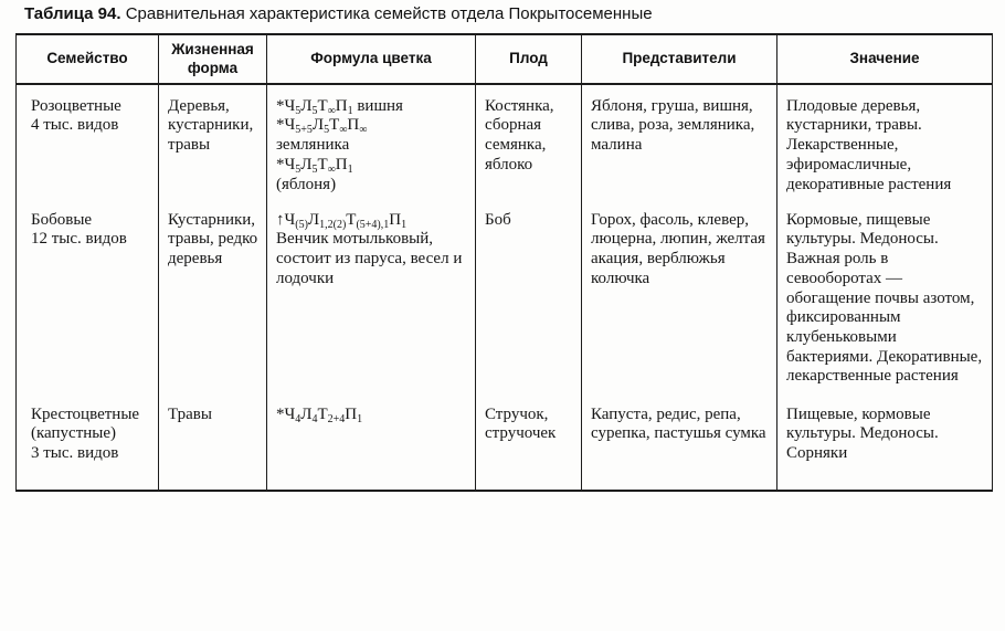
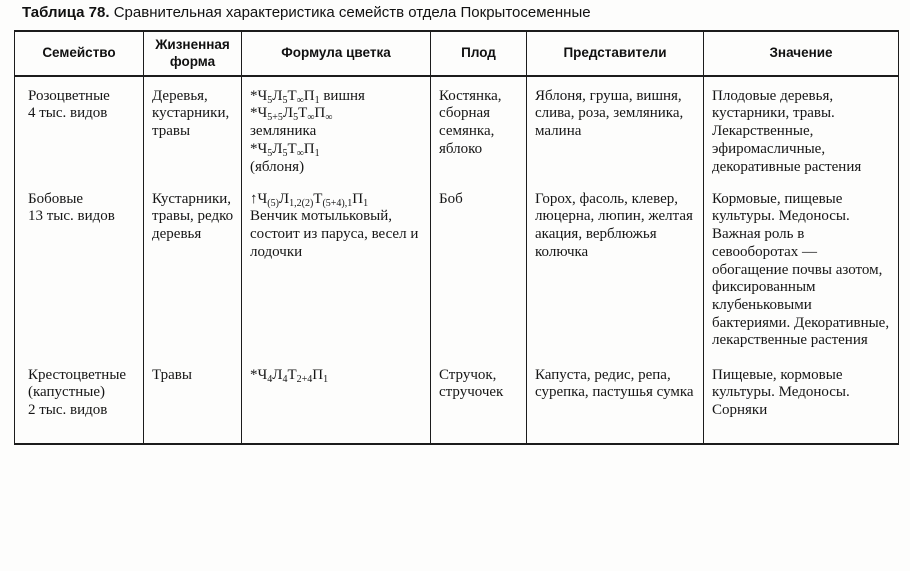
- Таблица 94. Сравнительная характеристика семейств отдела Покрытосеменные
+ Таблица 78. Сравнительная характеристика семейств отдела Покрытосеменные
  Семейство	Жизненная форма	Формула цветка	Плод	Представители	Значение
  Розоцветные 4 тыс. видов	Деревья, кустарники, травы	*Ч5Л5Т∞П1 вишня*Ч5+5Л5Т∞П∞земляника*Ч5Л5Т∞П1(яблоня)	Костянка, сборная семянка, яблоко	Яблоня, груша, вишня, слива, роза, земляника, малина	Плодовые деревья, кустарники, травы. Лекарственные, эфиромасличные, декоративные растения
- Бобовые 12 тыс. видов	Кустарники, травы, редко деревья	↑Ч(5)Л1,2(2)Т(5+4),1П1Венчик мотыльковый, состоит из паруса, весел и лодочки	Боб	Горох, фасоль, клевер, люцерна, люпин, желтая акация, верблюжья колючка	Кормовые, пищевые культуры. Медоносы. Важная роль в севооборотах — обогащение почвы азотом, фиксированным клубеньковыми бактериями. Декоративные, лекарственные растения
+ Бобовые 13 тыс. видов	Кустарники, травы, редко деревья	↑Ч(5)Л1,2(2)Т(5+4),1П1Венчик мотыльковый, состоит из паруса, весел и лодочки	Боб	Горох, фасоль, клевер, люцерна, люпин, желтая акация, верблюжья колючка	Кормовые, пищевые культуры. Медоносы. Важная роль в севооборотах — обогащение почвы азотом, фиксированным клубеньковыми бактериями. Декоративные, лекарственные растения
- Крестоцветные (капустные) 3 тыс. видов	Травы	*Ч4Л4Т2+4П1	Стручок, стручочек	Капуста, редис, репа, сурепка, пастушья сумка	Пищевые, кормовые культуры. Медоносы. Сорняки
+ Крестоцветные (капустные) 2 тыс. видов	Травы	*Ч4Л4Т2+4П1	Стручок, стручочек	Капуста, редис, репа, сурепка, пастушья сумка	Пищевые, кормовые культуры. Медоносы. Сорняки
